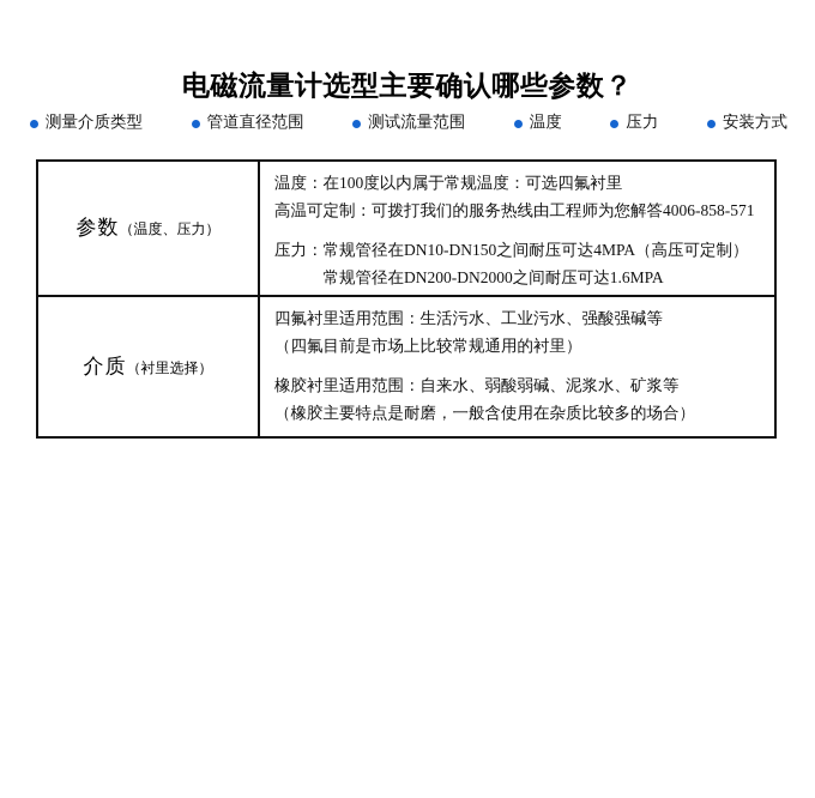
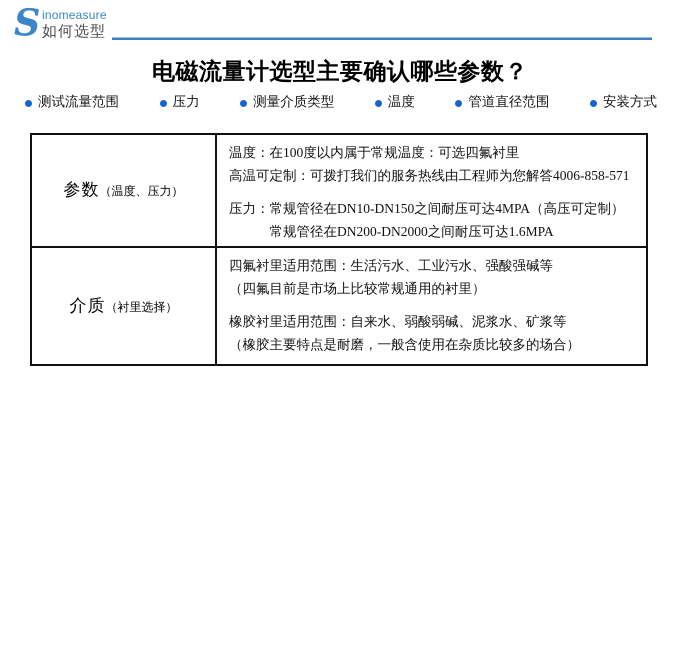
+ S
+ inomeasure
+ 如何选型
  电磁流量计选型主要确认哪些参数？
- 测量介质类型
+ 测试流量范围
- 管道直径范围
+ 压力
- 测试流量范围
+ 测量介质类型
  温度
- 压力
+ 管道直径范围
  安装方式
  参数（温度、压力）	温度：在100度以内属于常规温度：可选四氟衬里高温可定制：可拨打我们的服务热线由工程师为您解答4006-858-571压力：常规管径在DN10-DN150之间耐压可达4MPA（高压可定制） 常规管径在DN200-DN2000之间耐压可达1.6MPA
  介质（衬里选择）	四氟衬里适用范围：生活污水、工业污水、强酸强碱等（四氟目前是市场上比较常规通用的衬里）橡胶衬里适用范围：自来水、弱酸弱碱、泥浆水、矿浆等（橡胶主要特点是耐磨，一般含使用在杂质比较多的场合）
